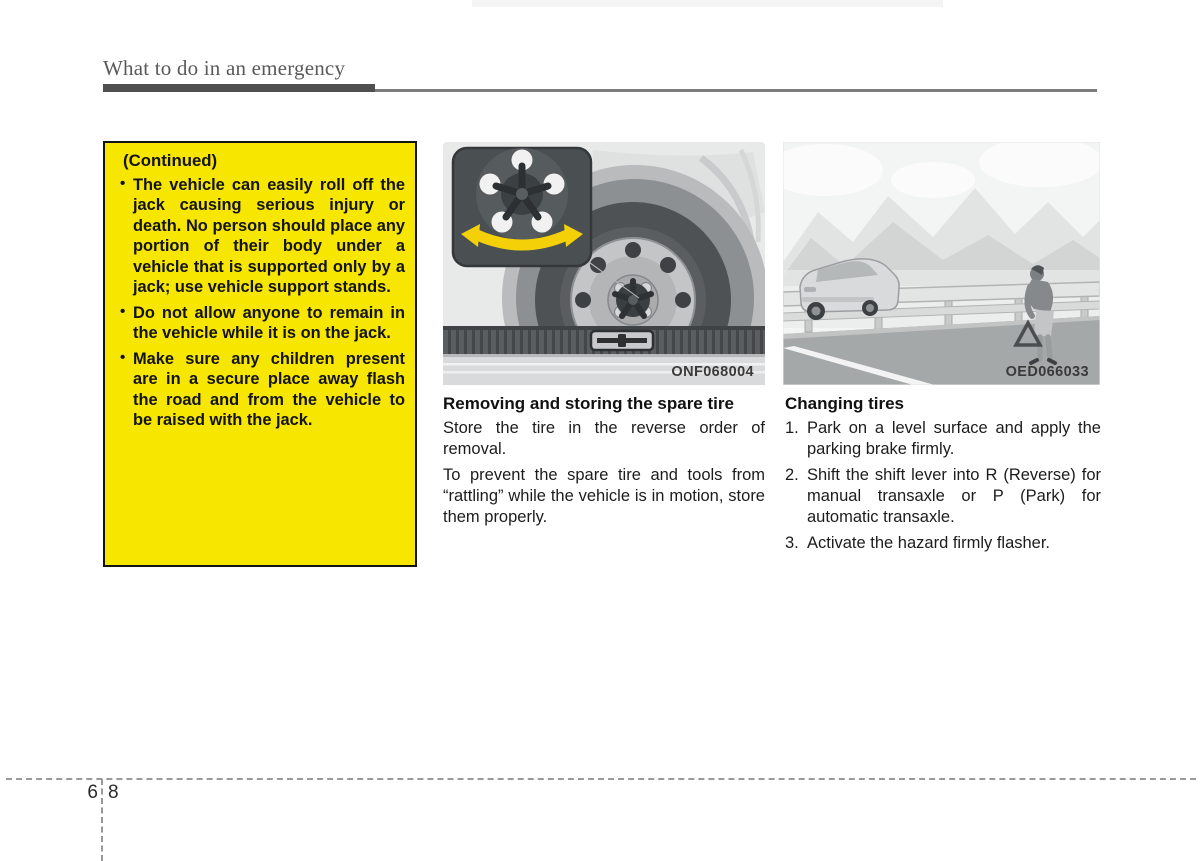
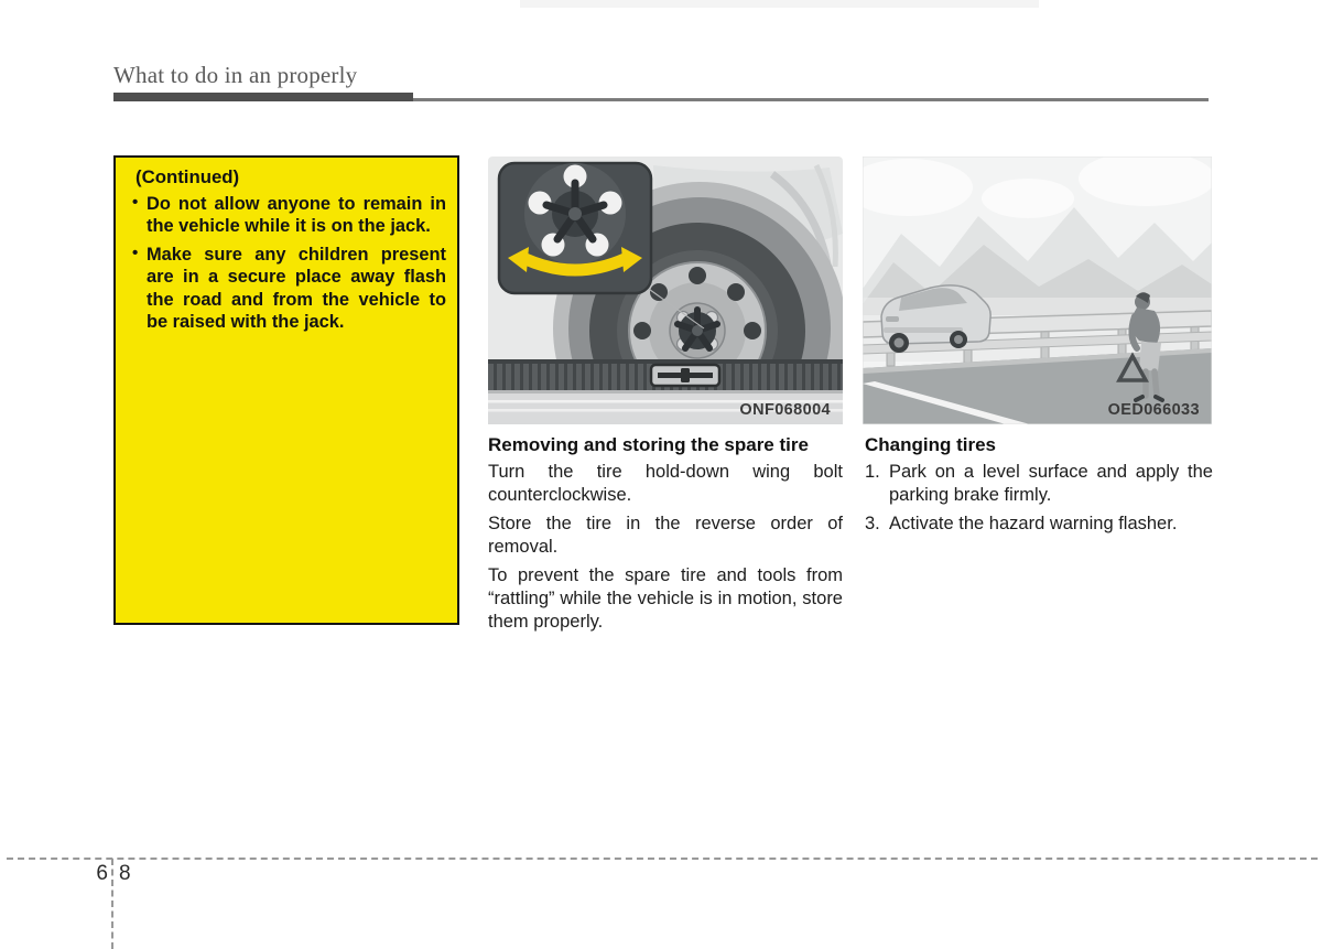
- What to do in an emergency
+ What to do in an properly
  (Continued)
- The vehicle can easily roll off the jack causing serious injury or death. No person should place any portion of their body under a vehicle that is supported only by a jack; use vehicle support stands.
  Do not allow anyone to remain in the vehicle while it is on the jack.
  Make sure any children pres­ent are in a secure place away flash the road and from the vehicle to be raised with the jack.
  ONF068004
  OED066033
  Removing and storing the spare tire
+ Turn the tire hold-down wing bolt counterclockwise.
  Store the tire in the reverse order of removal.
  To prevent the spare tire and tools from “rattling” while the vehicle is in motion, store them properly.
  Changing tires
  1.
  Park on a level surface and apply the parking brake firmly.
- 2.
- Shift the shift lever into R (Reverse) for manual transaxle or P (Park) for automatic transaxle.
  3.
- Activate the hazard firmly flash­er.
+ Activate the hazard warning flash­er.
  6
  8
